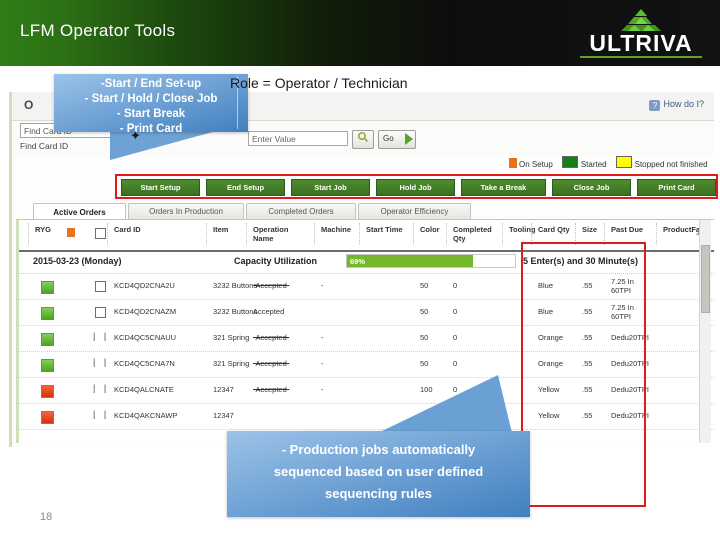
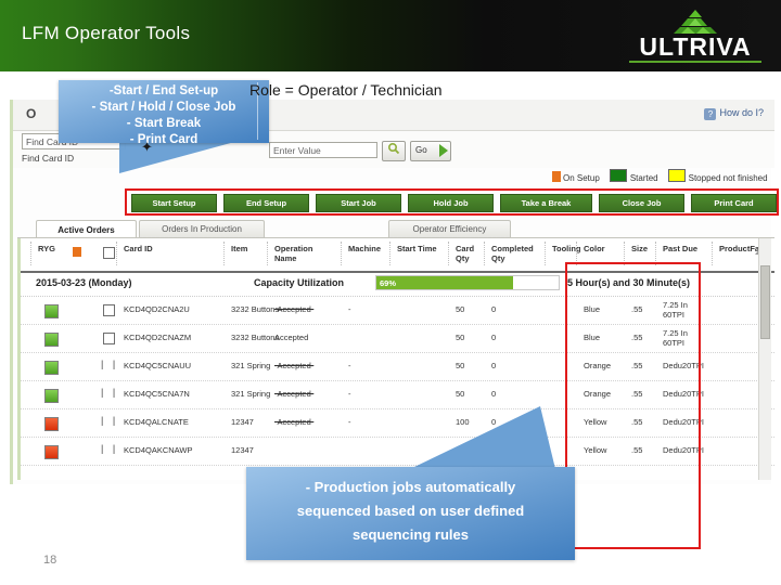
  LFM Operator Tools
  ULTRIVA
  O
  ? How do I?
  Find Card ID
  Enter Value
  Go
  On Setup Started Stopped not finished
  Start Setup
  End Setup
  Start Job
  Hold Job
  Take a Break
  Close Job
  Print Card
  Active Orders
  Orders In Production
- Completed Orders
  Operator Efficiency
  RYG
  Card ID
  Item
  Operation Name
  Machine
  Start Time
- Color
+ Card Qty
  Completed Qty
  Tooling
- Card Qty
+ Color
  Size
  Past Due
  ProductFa
  2015-03-23 (Monday)
  Capacity Utilization
  69%
- 5 Enter(s) and 30 Minute(s)
+ 5 Hour(s) and 30 Minute(s)
  KCD4QD2CNA2U
  3232 Buttons
  -Accepted-
  -
  50
  0
  Blue
  .55
  7.25 In 60TPI
  KCD4QD2CNAZM
  3232 Buttons
  Accepted
  50
  0
  Blue
  .55
  7.25 In 60TPI
  | |
  KCD4QC5CNAUU
  321 Spring
  -Accepted-
  -
  50
  0
  Orange
  .55
  Dedu20TPI
  | |
  KCD4QC5CNA7N
  321 Spring
  -Accepted-
  -
  50
  0
  Orange
  .55
  Dedu20TPI
  | |
  KCD4QALCNATE
  12347
  -Accepted-
  -
  100
  0
  Yellow
  .55
  Dedu20TPI
  | |
  KCD4QAKCNAWP
  12347
  Yellow
  .55
  Dedu20TPI
  -Start / End Set-up
  - Start / Hold / Close Job
  - Start Break
  - Print Card
  Role = Operator / Technician
  - Production jobs automatically
  sequenced based on user defined
  sequencing rules
  ✦
  18
